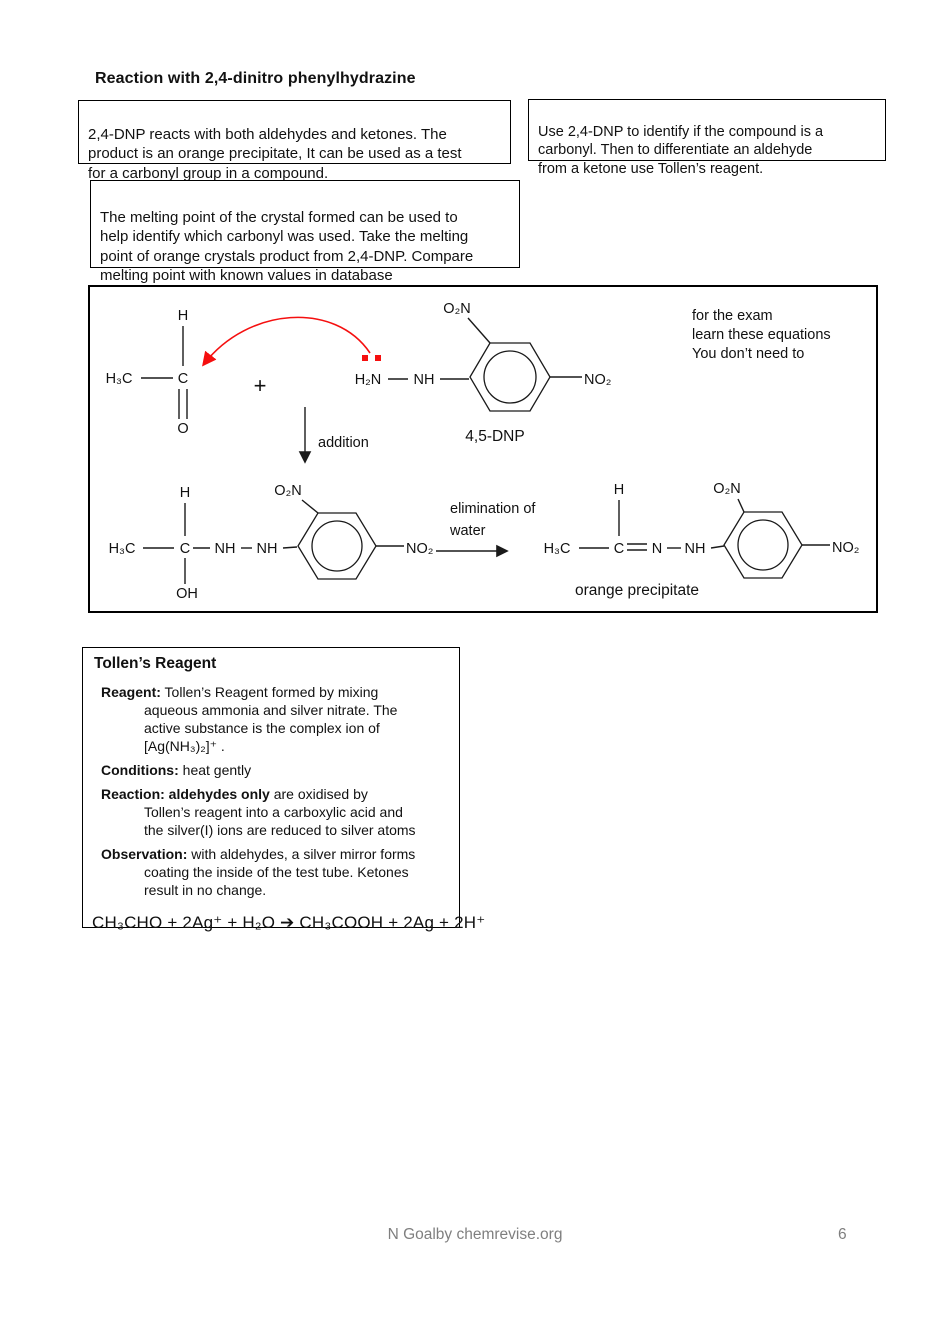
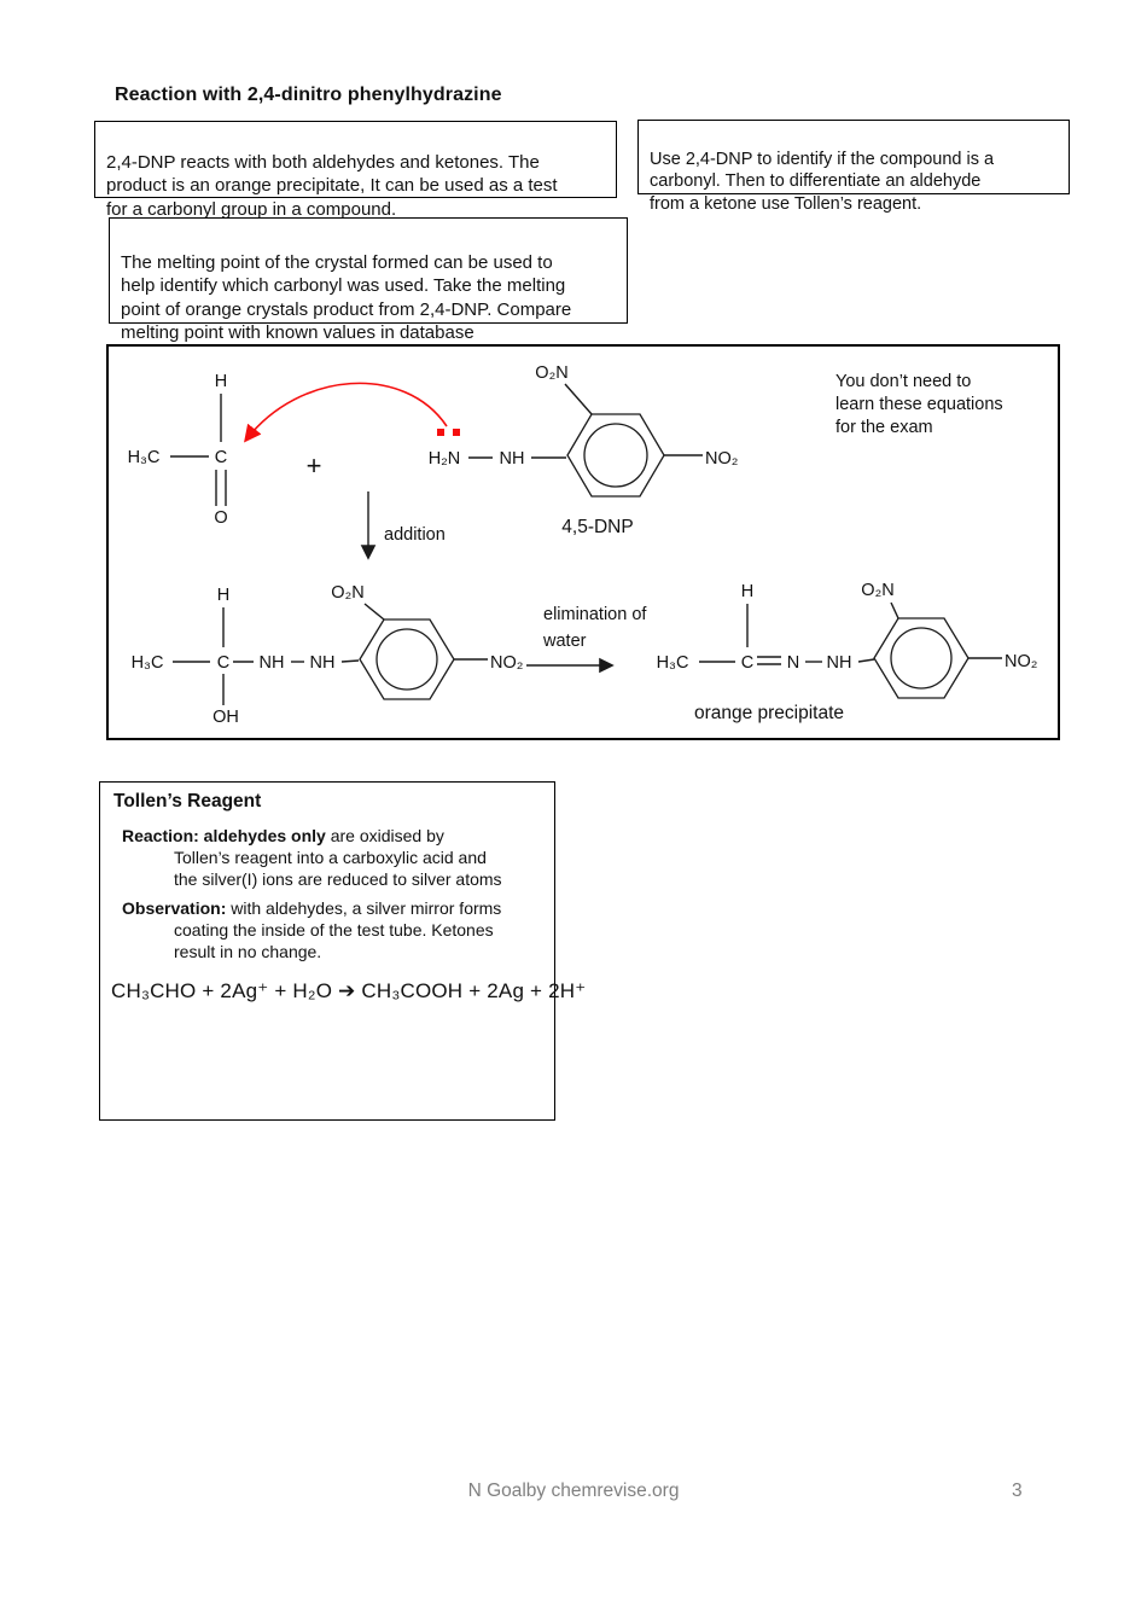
  Reaction with 2,4-dinitro phenylhydrazine
  2,4-DNP reacts with both aldehydes and ketones. The
  product is an orange precipitate, It can be used as a test
  for a carbonyl group in a compound.
  Use 2,4-DNP to identify if the compound is a
  carbonyl. Then to differentiate an aldehyde
  from a ketone use Tollen’s reagent.
  The melting point of the crystal formed can be used to
  help identify which carbonyl was used. Take the melting
  point of orange crystals product from 2,4-DNP. Compare
  melting point with known values in database
  H
  H₃C
  C
  O
  +
  H₂N
  NH
  O₂N
  NO₂
  4,5-DNP
  addition
- for the exam
+ You don’t need to
  learn these equations
- You don’t need to
+ for the exam
  H
  H₃C
  C
  NH
  NH
  OH
  O₂N
  NO₂
  elimination of
  water
  H
  H₃C
  C
  N
  NH
  O₂N
  NO₂
  orange precipitate
  Tollen’s Reagent
- Reagent: Tollen’s Reagent formed by mixing
- aqueous ammonia and silver nitrate. The
- active substance is the complex ion of
- [Ag(NH₃)₂]⁺ .
- Conditions: heat gently
  Reaction: aldehydes only are oxidised by
  Tollen’s reagent into a carboxylic acid and
  the silver(I) ions are reduced to silver atoms
  Observation: with aldehydes, a silver mirror forms
  coating the inside of the test tube. Ketones
  result in no change.
  CH₃CHO + 2Ag⁺ + H₂O ➔ CH₃COOH + 2Ag + 2H⁺
  N Goalby chemrevise.org
- 6
+ 3
